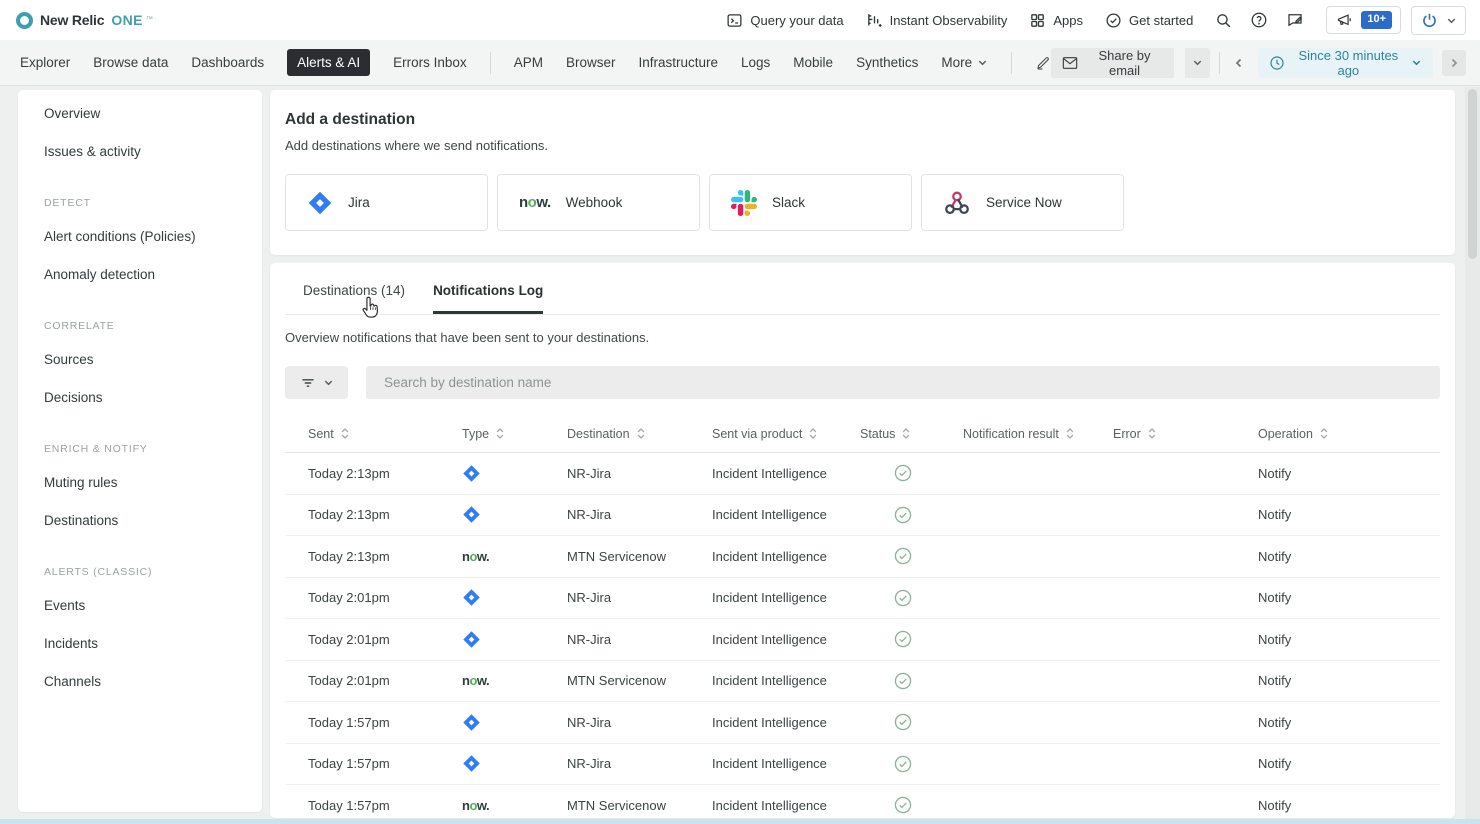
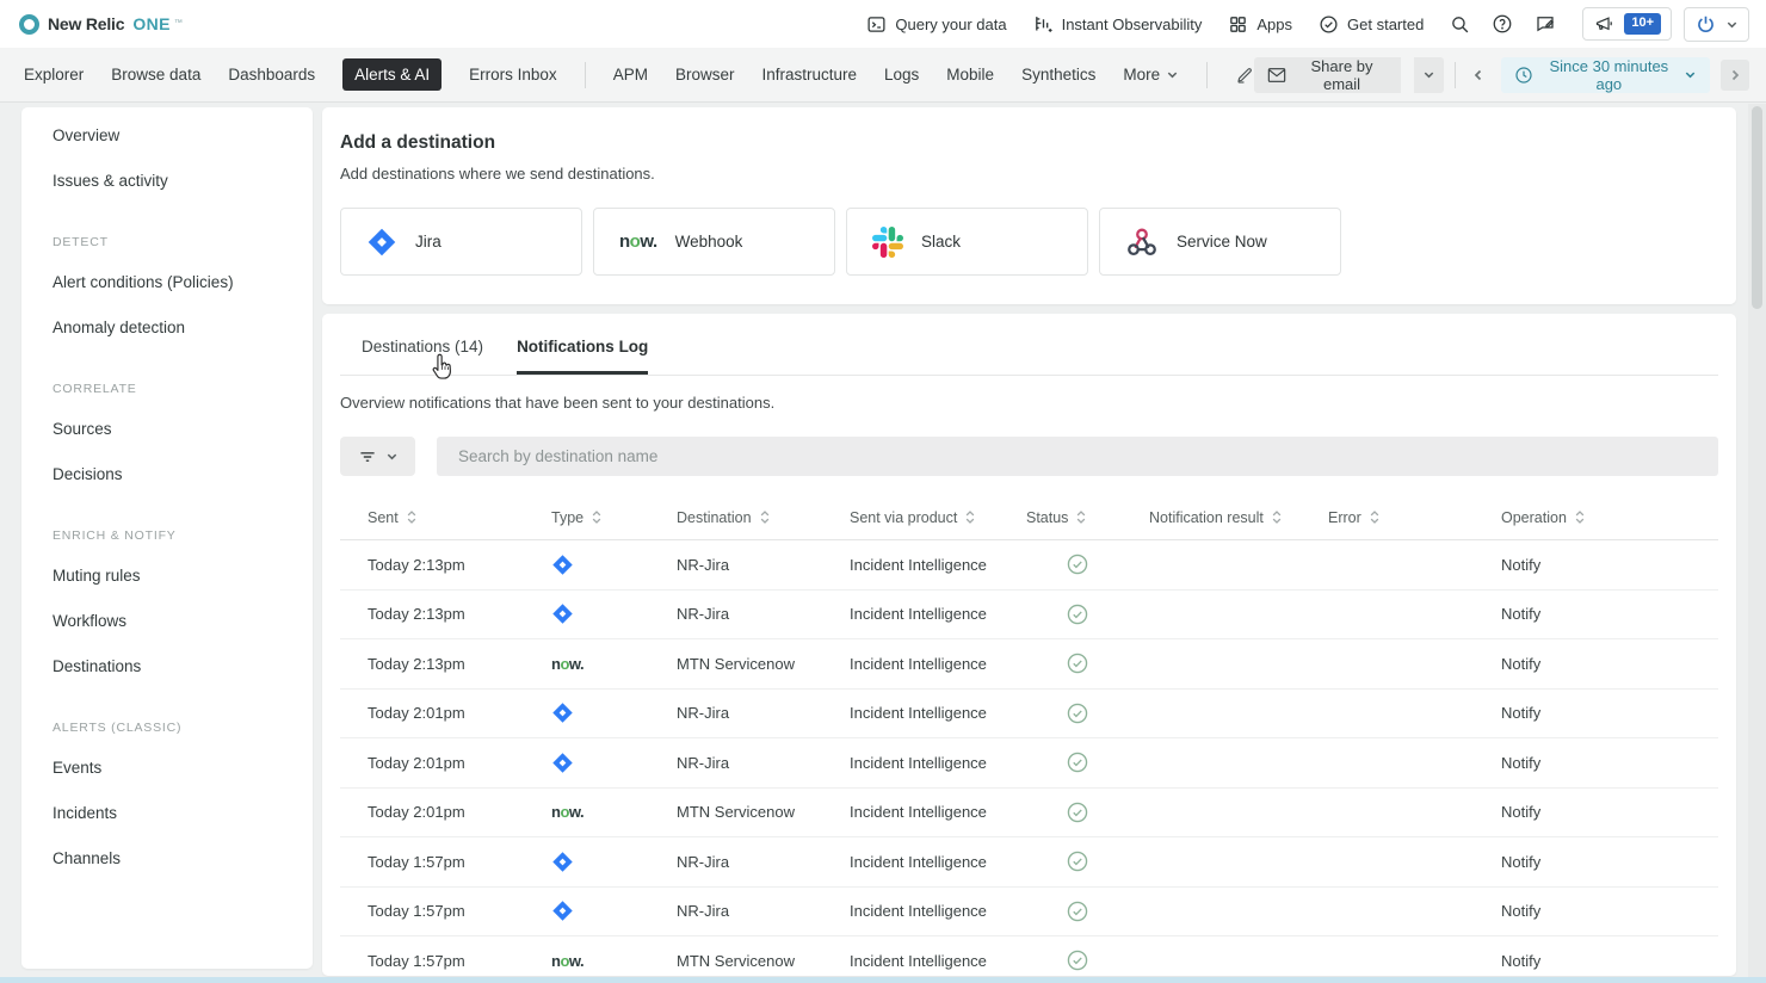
  New Relic
  ONE
  Query your data
  Instant Observability
  Apps
  Get started
  10+
  Explorer
  Browse data
  Dashboards
  Alerts & AI
  Errors Inbox
  APM
  Browser
  Infrastructure
  Logs
  Mobile
  Synthetics
  More
  Share by email
  Since 30 minutes ago
  Overview
  Issues & activity
  DETECT
  Alert conditions (Policies)
  Anomaly detection
  CORRELATE
  Sources
  Decisions
  ENRICH & NOTIFY
  Muting rules
+ Workflows
  Destinations
  ALERTS (CLASSIC)
  Events
  Incidents
  Channels
  Add a destination
- Add destinations where we send notifications.
+ Add destinations where we send destinations.
  Jira
  now.
  Webhook
  Slack
  Service Now
  Destinations (14)
  Notifications Log
  Overview notifications that have been sent to your destinations.
  Search by destination name
  Sent
  Type
  Destination
  Sent via product
  Status
  Notification result
  Error
  Operation
  Today 2:13pm
  NR-Jira
  Incident Intelligence
  Notify
  Today 2:13pm
  NR-Jira
  Incident Intelligence
  Notify
  Today 2:13pm
  now.
  MTN Servicenow
  Incident Intelligence
  Notify
  Today 2:01pm
  NR-Jira
  Incident Intelligence
  Notify
  Today 2:01pm
  NR-Jira
  Incident Intelligence
  Notify
  Today 2:01pm
  now.
  MTN Servicenow
  Incident Intelligence
  Notify
  Today 1:57pm
  NR-Jira
  Incident Intelligence
  Notify
  Today 1:57pm
  NR-Jira
  Incident Intelligence
  Notify
  Today 1:57pm
  now.
  MTN Servicenow
  Incident Intelligence
  Notify
